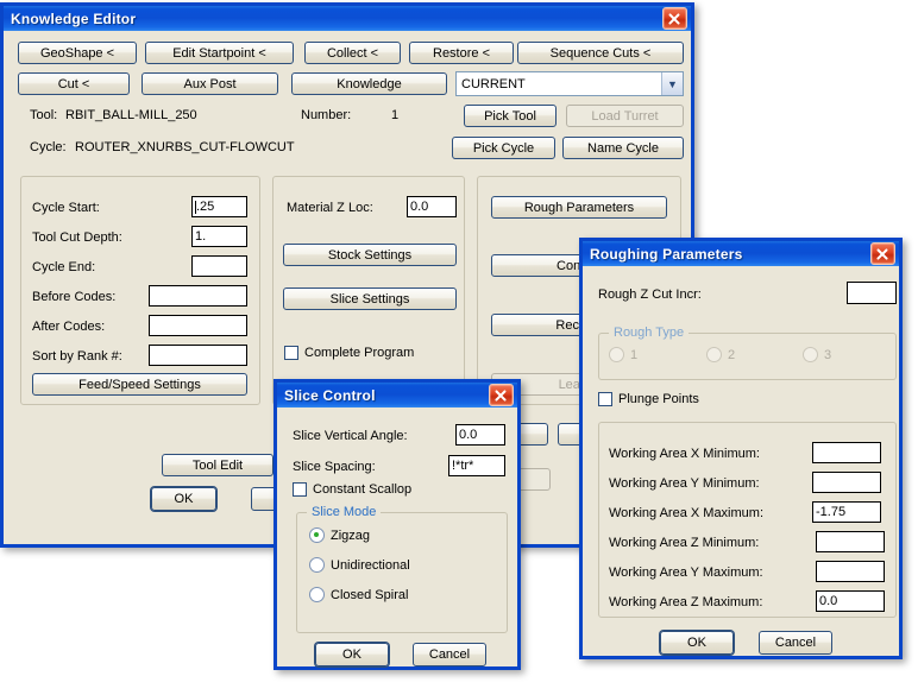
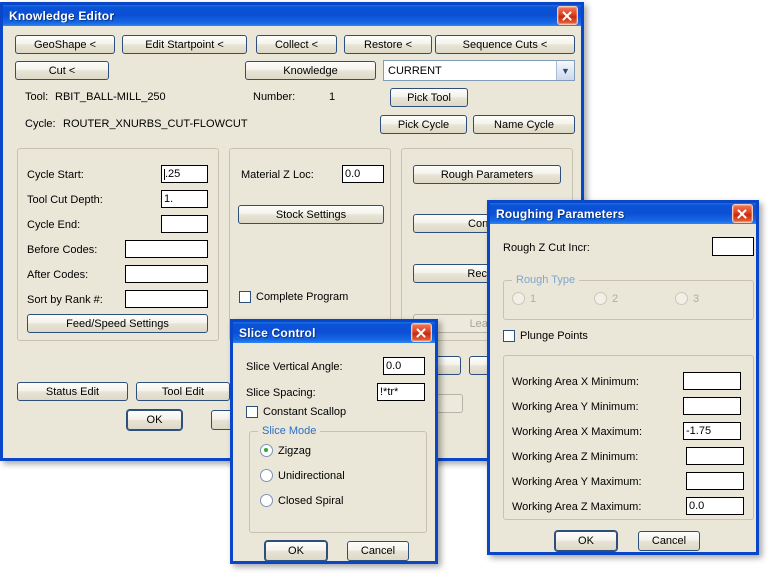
  Knowledge Editor
  GeoShape <
  Edit Startpoint <
  Collect <
  Restore <
  Sequence Cuts <
  Cut <
- Aux Post
  Knowledge
  CURRENT
  ▼
  Tool:
  RBIT_BALL-MILL_250
  Number:
  1
  Pick Tool
- Load Turret
  Cycle:
  ROUTER_XNURBS_CUT-FLOWCUT
  Pick Cycle
  Name Cycle
  Cycle Start:
  .25
  Tool Cut Depth:
  1.
  Cycle End:
  Before Codes:
  After Codes:
  Sort by Rank #:
  Feed/Speed Settings
  Material Z Loc:
  0.0
  Stock Settings
- Slice Settings
  Complete Program
  Rough Parameters
+ Status Edit
  Tool Edit
  OK
  Slice Control
  Slice Vertical Angle:
  0.0
  Slice Spacing:
  !*tr*
  Constant Scallop
  Slice Mode
  Zigzag
  Unidirectional
  Closed Spiral
  OK
  Cancel
  Roughing Parameters
  Rough Z Cut Incr:
  Rough Type
  1
  2
  3
  Plunge Points
  Working Area X Minimum:
  Working Area Y Minimum:
  Working Area X Maximum:
  -1.75
  Working Area Z Minimum:
  Working Area Y Maximum:
  Working Area Z Maximum:
  0.0
  OK
  Cancel
